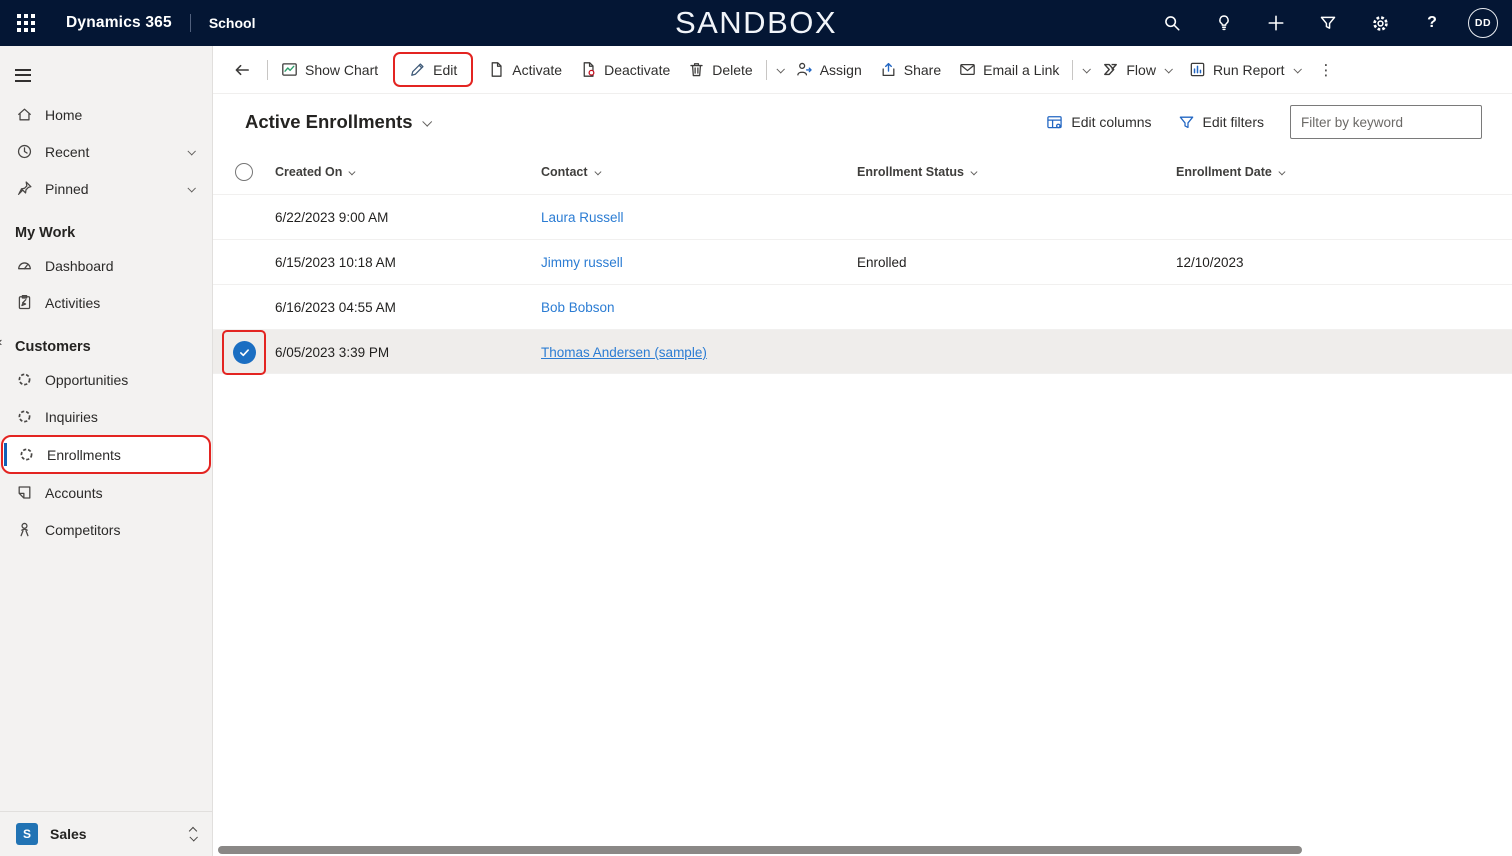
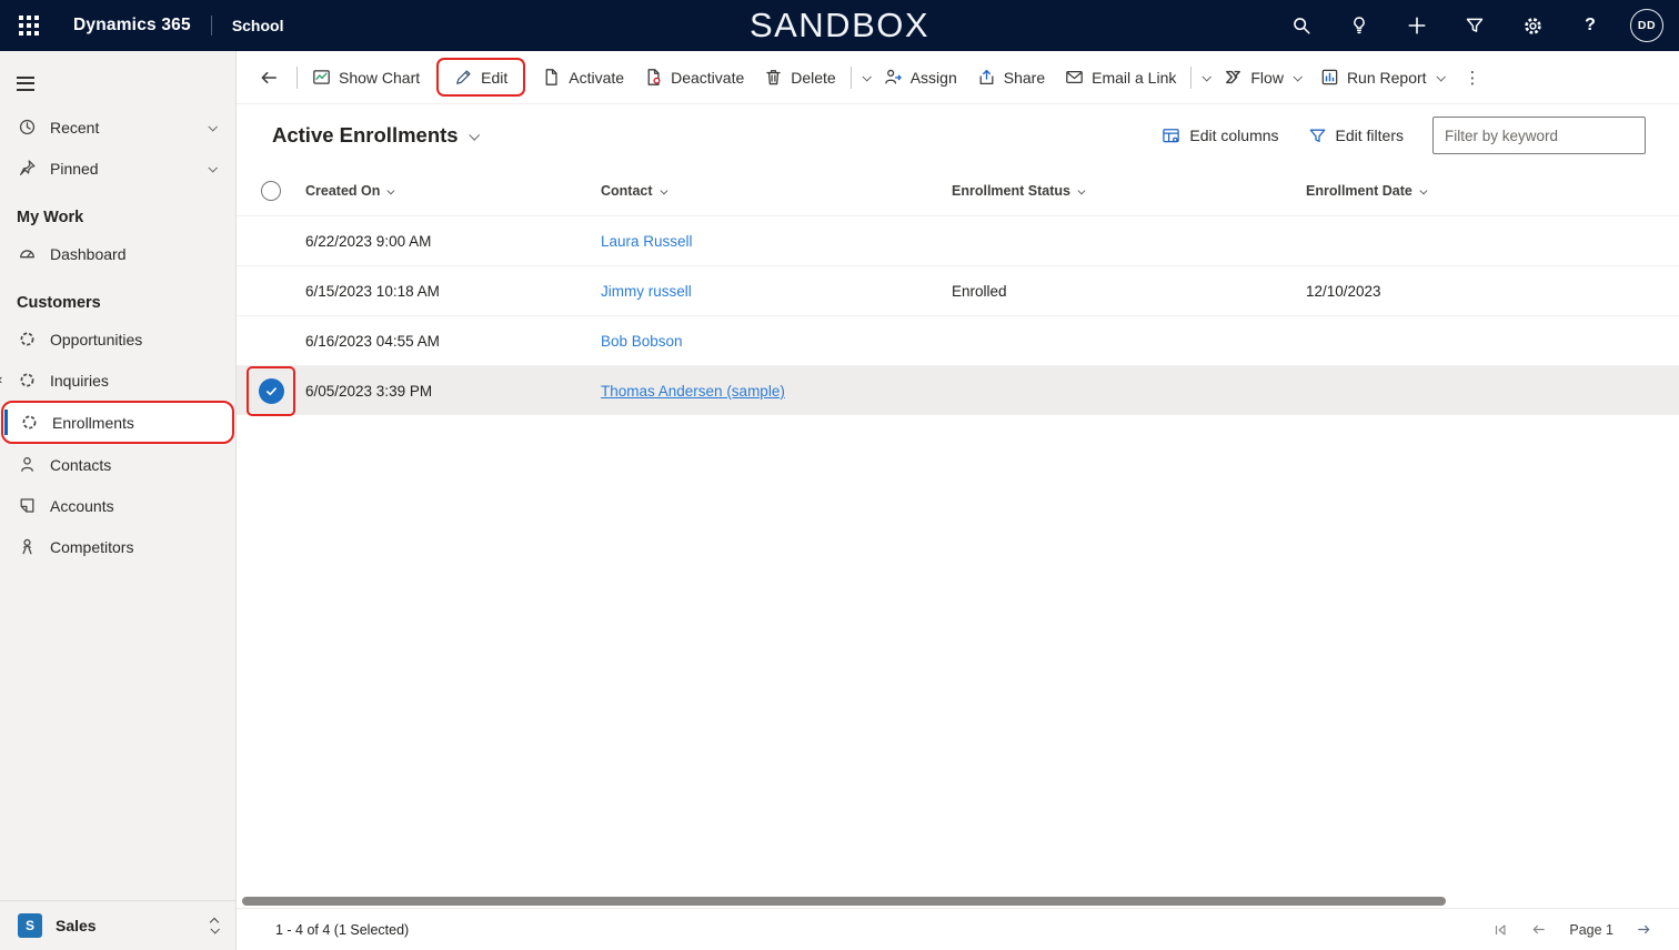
  Dynamics 365
  School
  SANDBOX
  ?
  DD
- Home
  Recent
  Pinned
  My Work
  Dashboard
- Activities
  ‹
  Customers
  Opportunities
  Inquiries
  Enrollments
+ Contacts
  Accounts
  Competitors
  S
  Sales
  Show Chart
  Edit
  Activate
  Deactivate
  Delete
  Assign
  Share
  Email a Link
  Flow
  Run Report
  ⋮
  Active Enrollments
  Edit columns
  Edit filters
  Filter by keyword
  Created On
  Contact
  Enrollment Status
  Enrollment Date
  6/22/2023 9:00 AM
  Laura Russell
  6/15/2023 10:18 AM
  Jimmy russell
  Enrolled
  12/10/2023
  6/16/2023 04:55 AM
  Bob Bobson
  6/05/2023 3:39 PM
  Thomas Andersen (sample)
+ 1 - 4 of 4 (1 Selected)
+ Page 1
